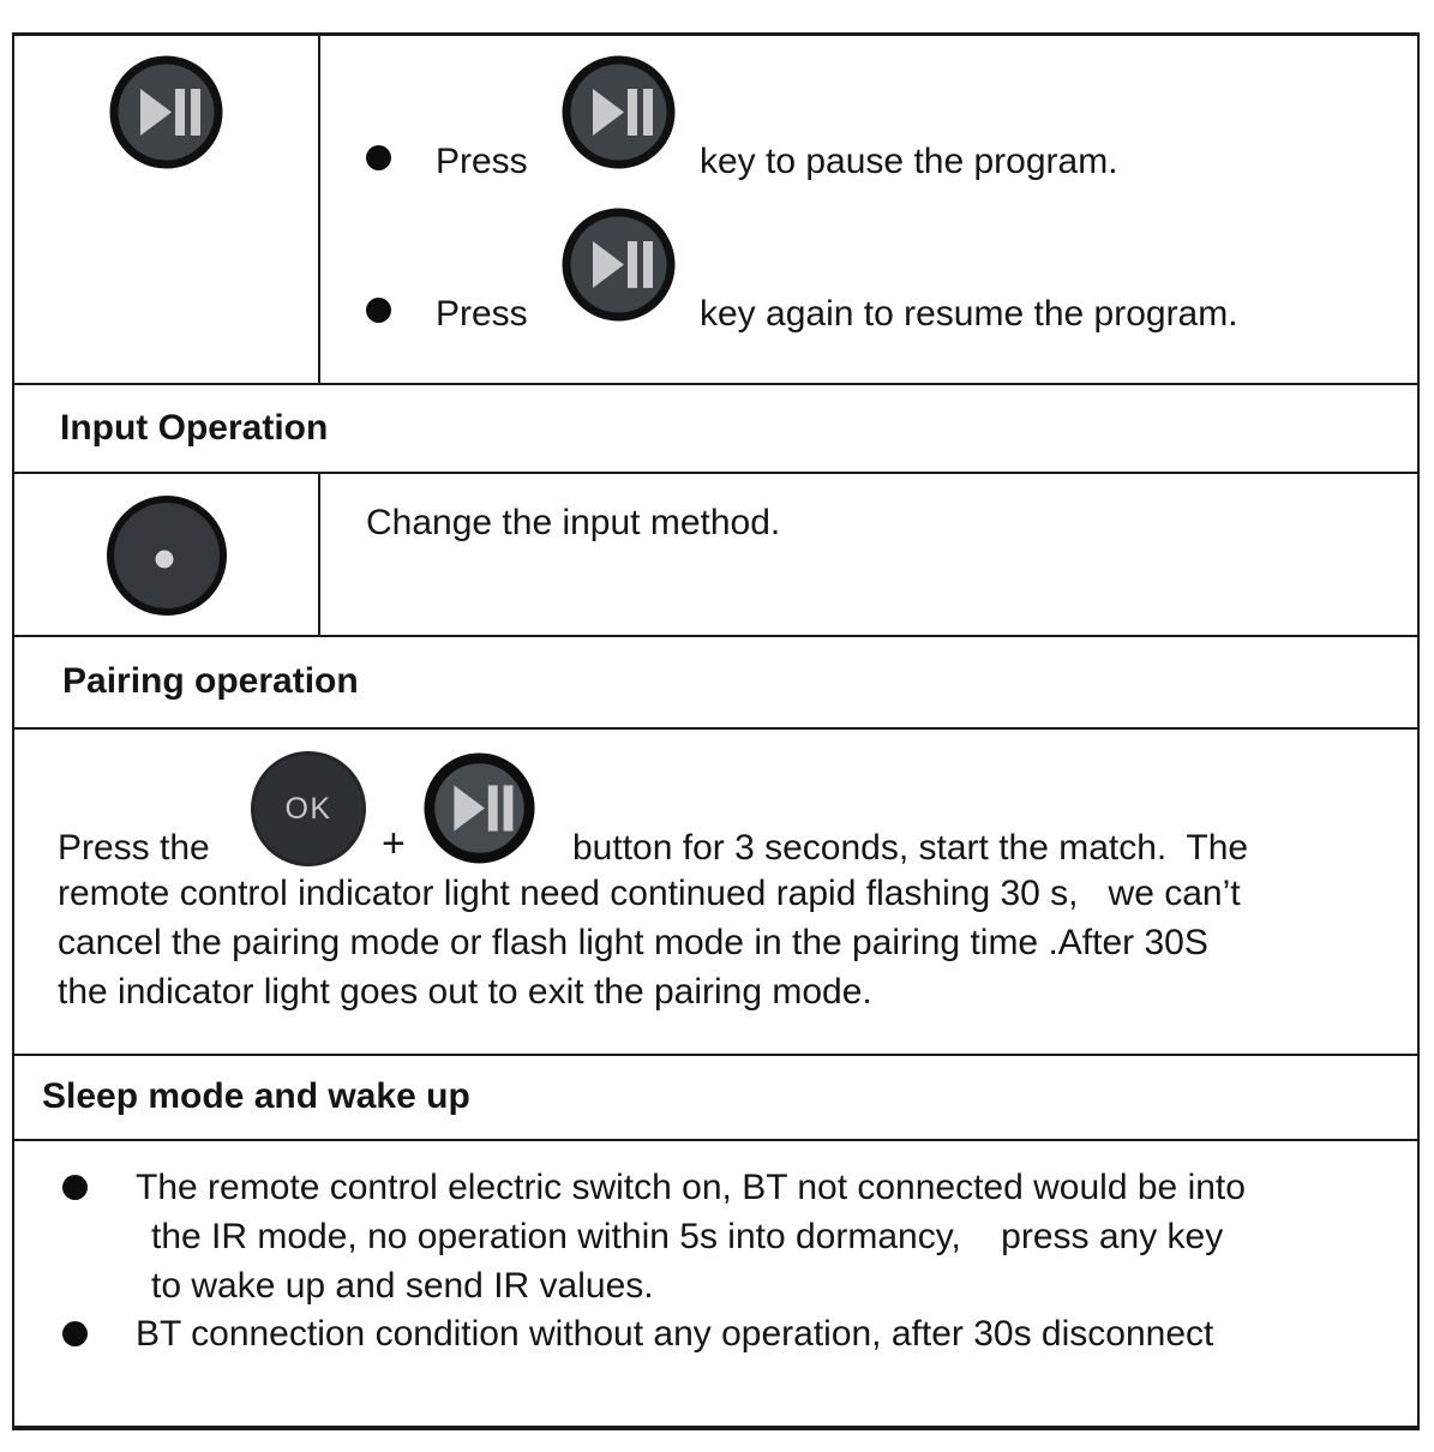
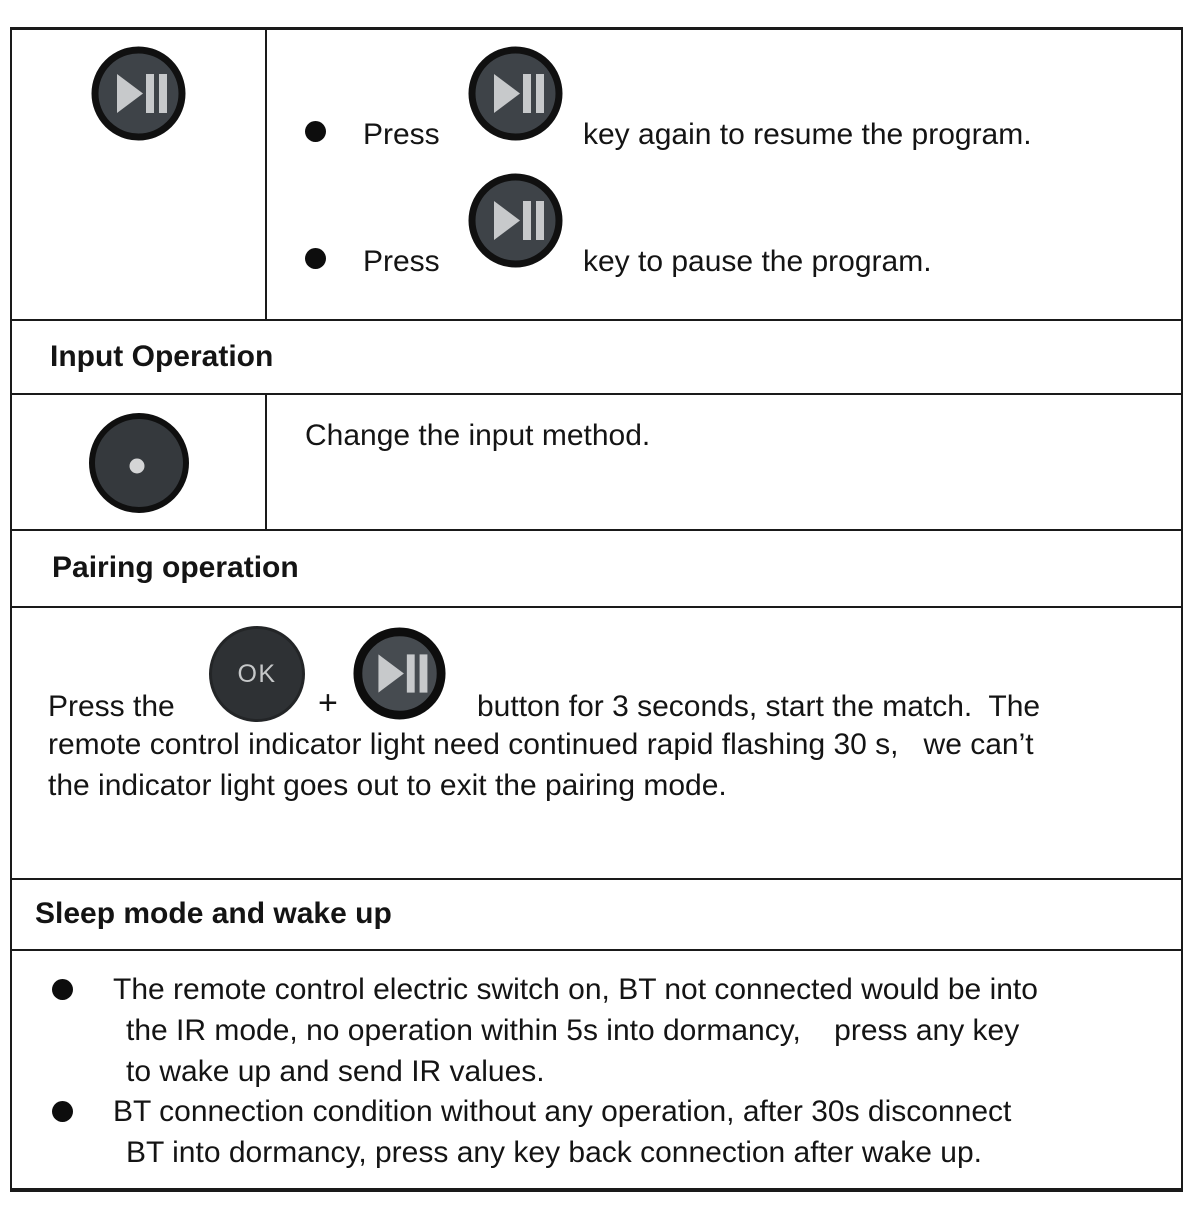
  Press
- key to pause the program.
+ key again to resume the program.
  Press
- key again to resume the program.
+ key to pause the program.
  Input Operation
  Change the input method.
  Pairing operation
  Press the
  OK
  +
  button for 3 seconds, start the match. The
  remote control indicator light need continued rapid flashing 30 s, we can’t
- cancel the pairing mode or flash light mode in the pairing time .After 30S
  the indicator light goes out to exit the pairing mode.
  Sleep mode and wake up
  The remote control electric switch on, BT not connected would be into
  the IR mode, no operation within 5s into dormancy, press any key
  to wake up and send IR values.
  BT connection condition without any operation, after 30s disconnect
+ BT into dormancy, press any key back connection after wake up.
